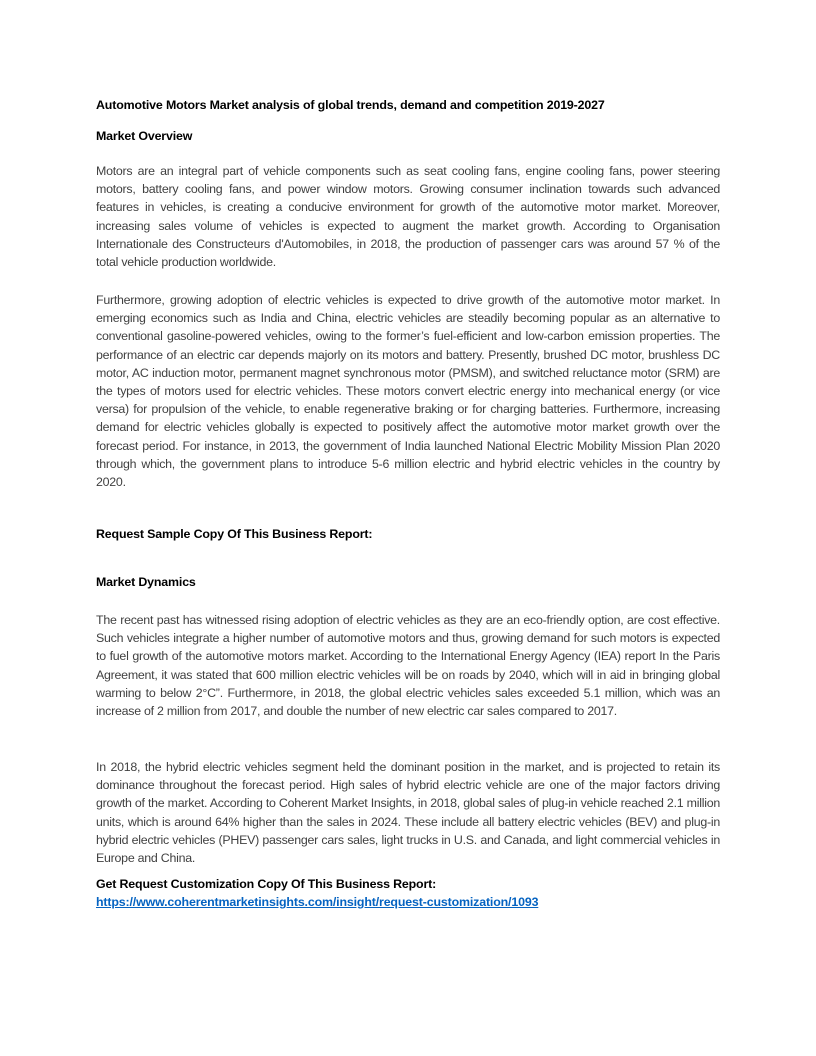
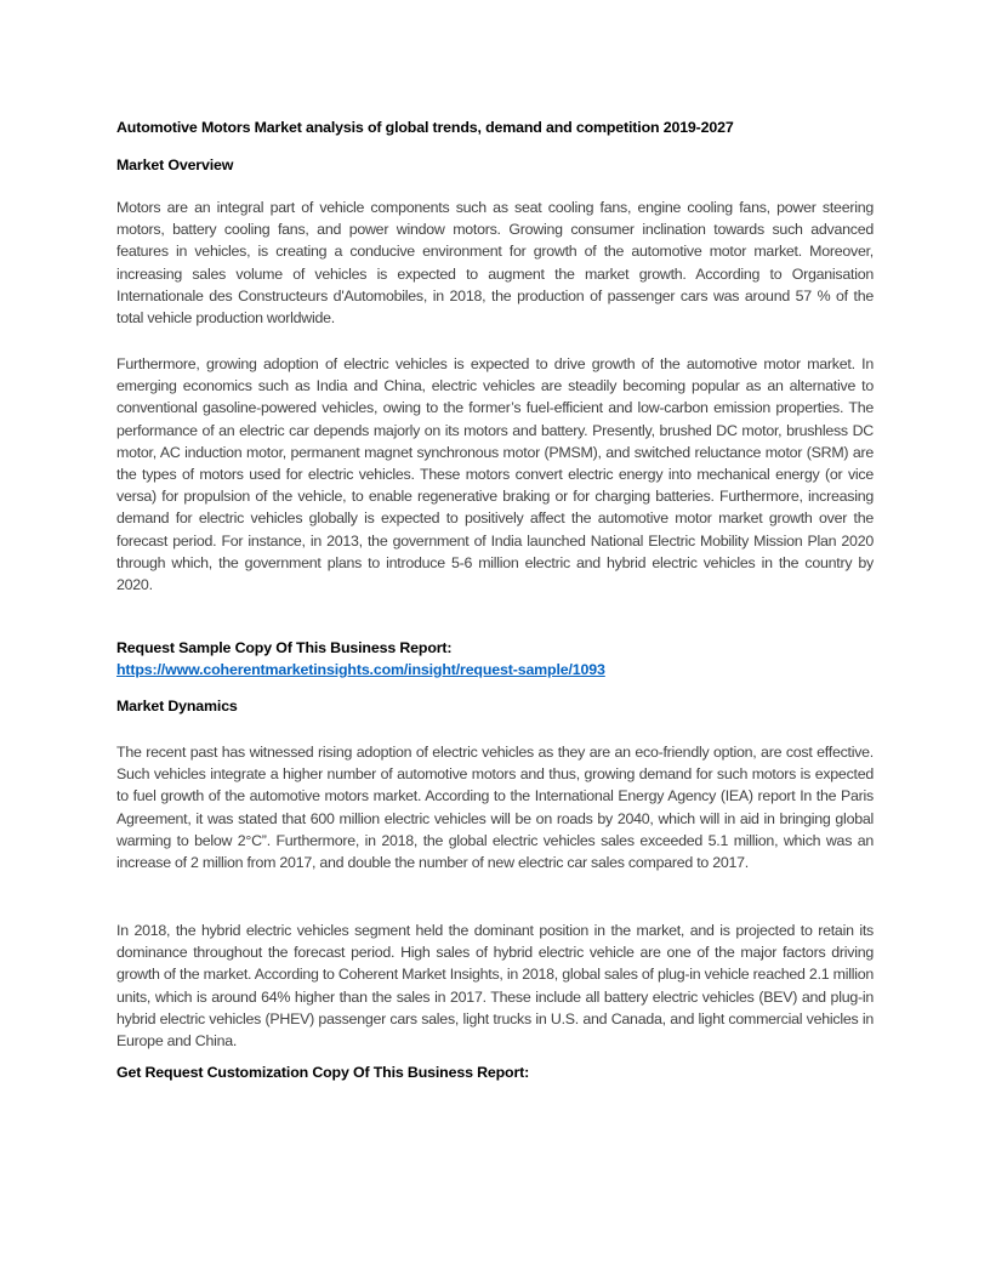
  Automotive Motors Market analysis of global trends, demand and competition 2019-2027
  Market Overview
  Motors are an integral part of vehicle components such as seat cooling fans, engine cooling fans, power steering motors, battery cooling fans, and power window motors. Growing consumer inclination towards such advanced features in vehicles, is creating a conducive environment for growth of the automotive motor market. Moreover, increasing sales volume of vehicles is expected to augment the market growth. According to Organisation Internationale des Constructeurs d'Automobiles, in 2018, the production of passenger cars was around 57 % of the total vehicle production worldwide.
  Furthermore, growing adoption of electric vehicles is expected to drive growth of the automotive motor market. In emerging economics such as India and China, electric vehicles are steadily becoming popular as an alternative to conventional gasoline-powered vehicles, owing to the former’s fuel-efficient and low-carbon emission properties. The performance of an electric car depends majorly on its motors and battery. Presently, brushed DC motor, brushless DC motor, AC induction motor, permanent magnet synchronous motor (PMSM), and switched reluctance motor (SRM) are the types of motors used for electric vehicles. These motors convert electric energy into mechanical energy (or vice versa) for propulsion of the vehicle, to enable regenerative braking or for charging batteries. Furthermore, increasing demand for electric vehicles globally is expected to positively affect the automotive motor market growth over the forecast period. For instance, in 2013, the government of India launched National Electric Mobility Mission Plan 2020 through which, the government plans to introduce 5-6 million electric and hybrid electric vehicles in the country by 2020.
  Request Sample Copy Of This Business Report:
+ https://www.coherentmarketinsights.com/insight/request-sample/1093
  Market Dynamics
  The recent past has witnessed rising adoption of electric vehicles as they are an eco-friendly option, are cost effective. Such vehicles integrate a higher number of automotive motors and thus, growing demand for such motors is expected to fuel growth of the automotive motors market. According to the International Energy Agency (IEA) report In the Paris Agreement, it was stated that 600 million electric vehicles will be on roads by 2040, which will in aid in bringing global warming to below 2°C”. Furthermore, in 2018, the global electric vehicles sales exceeded 5.1 million, which was an increase of 2 million from 2017, and double the number of new electric car sales compared to 2017.
- In 2018, the hybrid electric vehicles segment held the dominant position in the market, and is projected to retain its dominance throughout the forecast period. High sales of hybrid electric vehicle are one of the major factors driving growth of the market. According to Coherent Market Insights, in 2018, global sales of plug-in vehicle reached 2.1 million units, which is around 64% higher than the sales in 2024. These include all battery electric vehicles (BEV) and plug-in hybrid electric vehicles (PHEV) passenger cars sales, light trucks in U.S. and Canada, and light commercial vehicles in Europe and China.
+ In 2018, the hybrid electric vehicles segment held the dominant position in the market, and is projected to retain its dominance throughout the forecast period. High sales of hybrid electric vehicle are one of the major factors driving growth of the market. According to Coherent Market Insights, in 2018, global sales of plug-in vehicle reached 2.1 million units, which is around 64% higher than the sales in 2017. These include all battery electric vehicles (BEV) and plug-in hybrid electric vehicles (PHEV) passenger cars sales, light trucks in U.S. and Canada, and light commercial vehicles in Europe and China.
  Get Request Customization Copy Of This Business Report:
- https://www.coherentmarketinsights.com/insight/request-customization/1093
